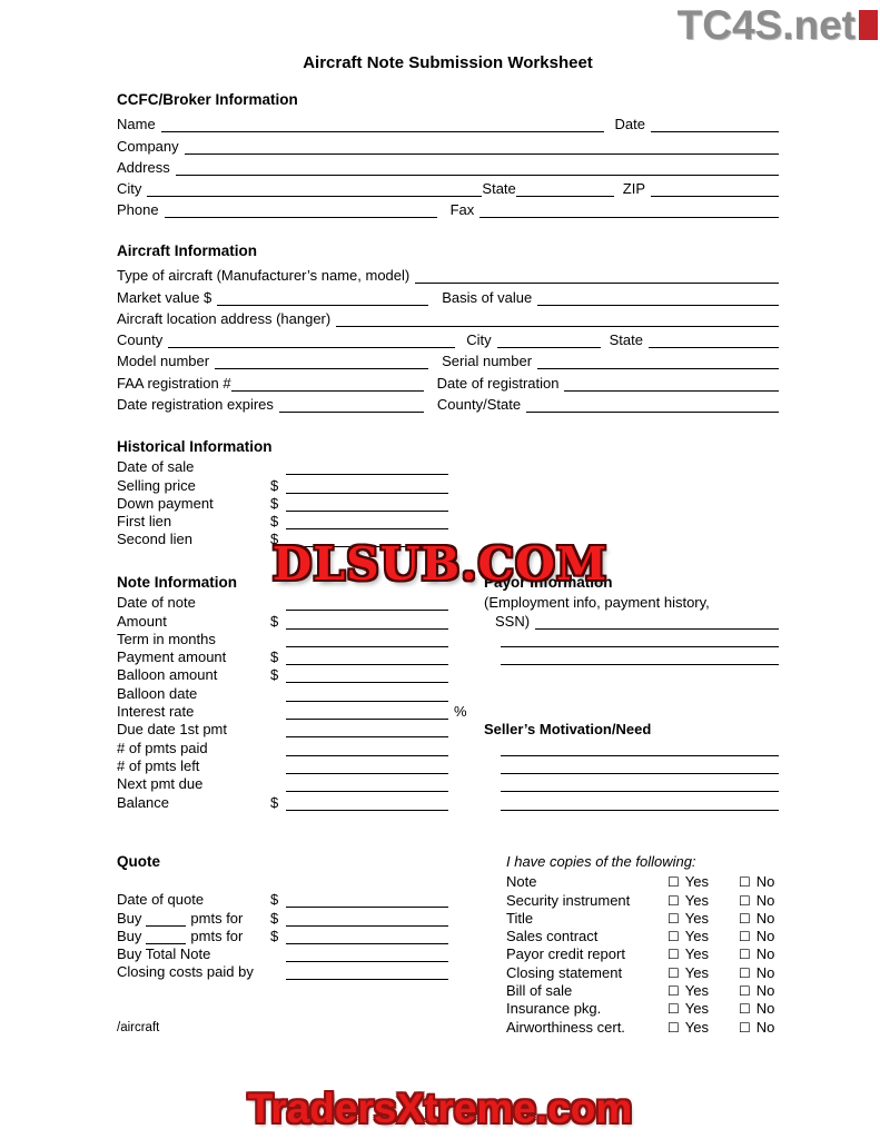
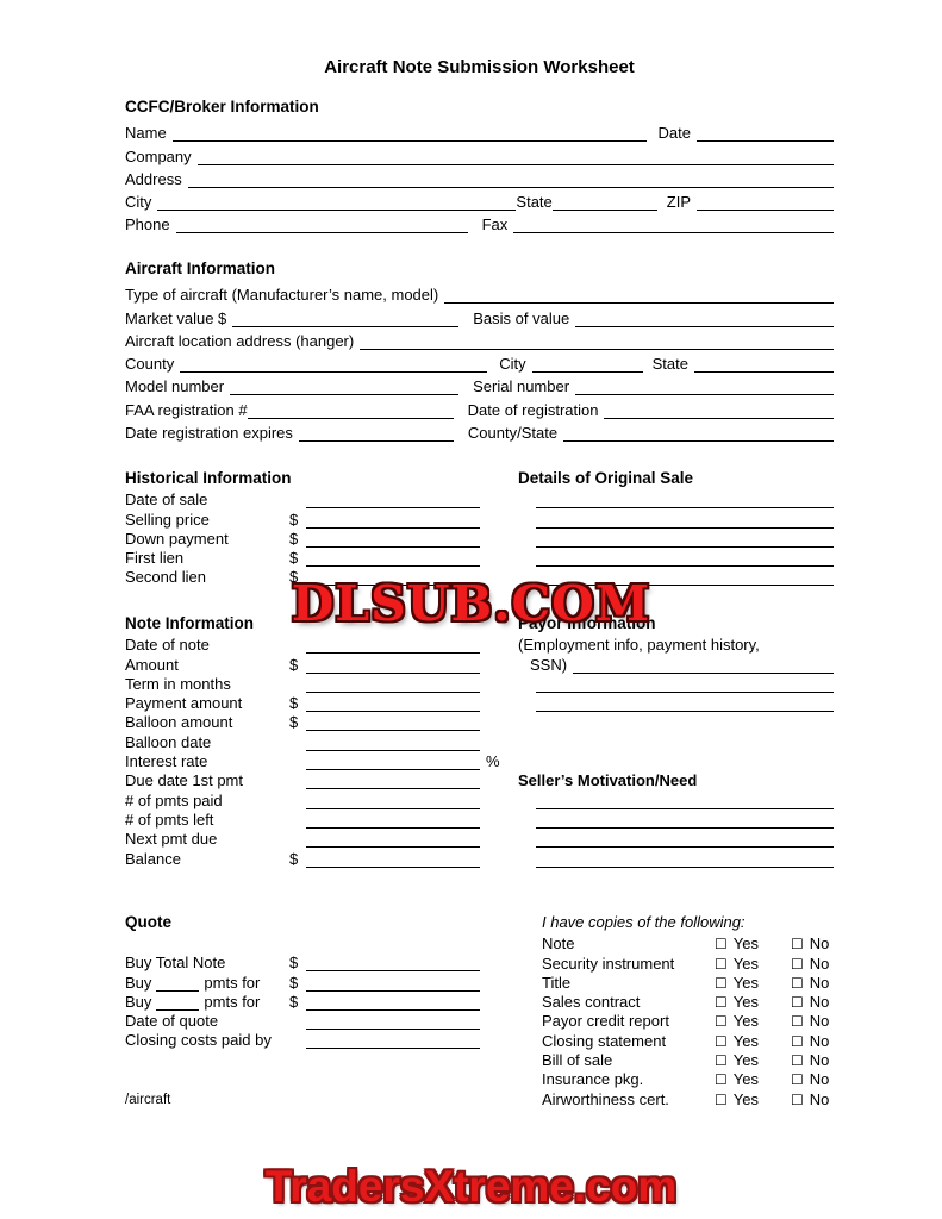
- TC4S.net
  Aircraft Note Submission Worksheet
  CCFC/Broker Information
  Name
  Date
  Company
  Address
  City
  State
  ZIP
  Phone
  Fax
  Aircraft Information
  Type of aircraft (Manufacturer’s name, model)
  Market value $
  Basis of value
  Aircraft location address (hanger)
  County
  City
  State
  Model number
  Serial number
  FAA registration #
  Date of registration
  Date registration expires
  County/State
  Historical Information
  Date of sale
  Selling price
  $
  Down payment
  $
  First lien
  $
  Second lien
  $
+ Details of Original Sale
  DLSUB.COM
  Note Information
  Date of note
  Amount
  $
  Term in months
  Payment amount
  $
  Balloon amount
  $
  Balloon date
  Interest rate
  %
  Due date 1st pmt
  # of pmts paid
  # of pmts left
  Next pmt due
  Balance
  $
  Payor Information
  (Employment info, payment history,
  SSN)
  Seller’s Motivation/Need
  Quote
- Date of quote
+ Buy Total Note
  $
  Buy
  pmts for
  $
  Buy
  pmts for
  $
- Buy Total Note
+ Date of quote
  Closing costs paid by
  I have copies of the following:
  Note
  ☐
  Yes
  ☐
  No
  Security instrument
  ☐
  Yes
  ☐
  No
  Title
  ☐
  Yes
  ☐
  No
  Sales contract
  ☐
  Yes
  ☐
  No
  Payor credit report
  ☐
  Yes
  ☐
  No
  Closing statement
  ☐
  Yes
  ☐
  No
  Bill of sale
  ☐
  Yes
  ☐
  No
  Insurance pkg.
  ☐
  Yes
  ☐
  No
  Airworthiness cert.
  ☐
  Yes
  ☐
  No
  /aircraft
  TradersXtreme.com
